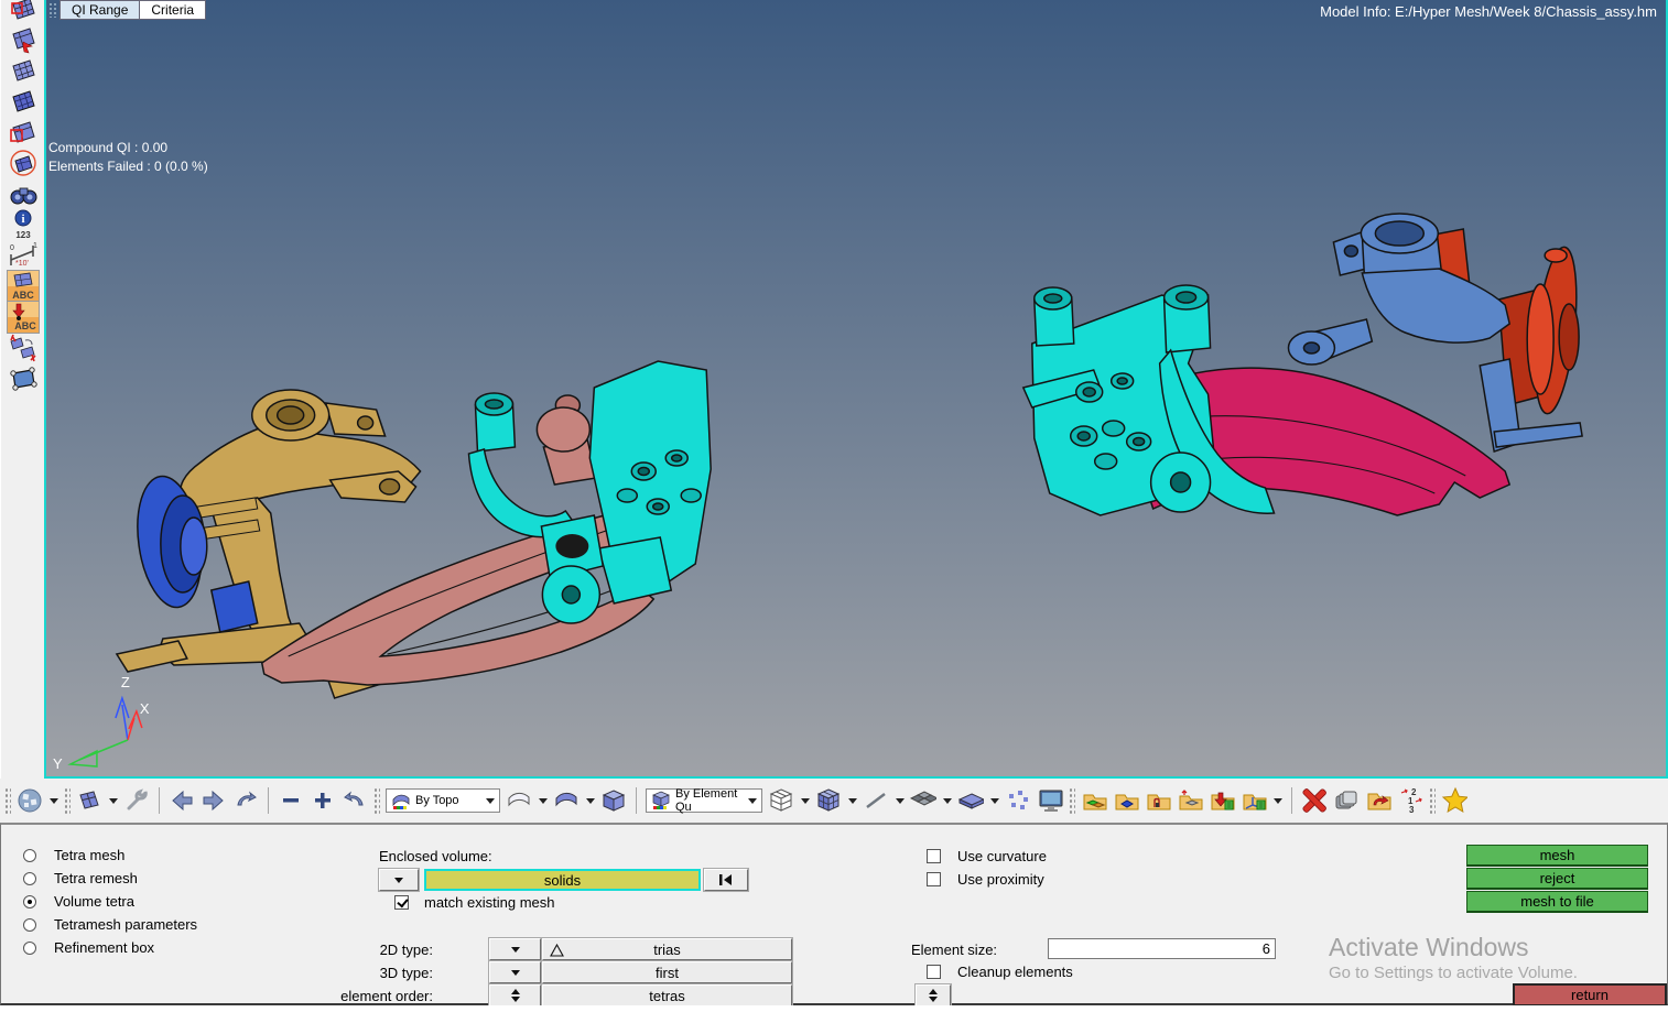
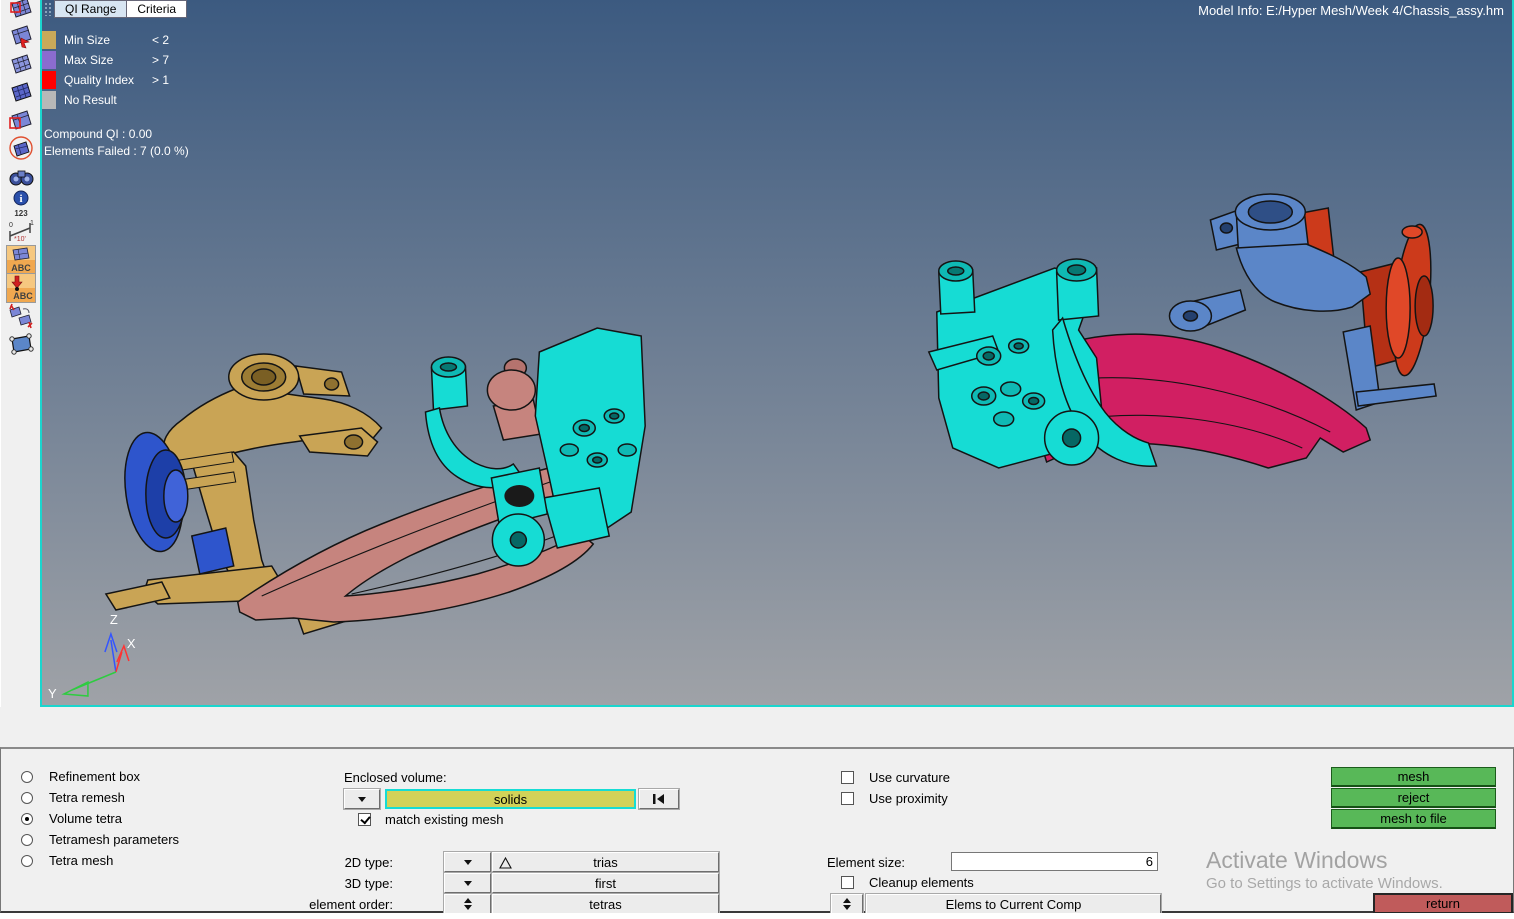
  i
  123
  ABC
  ABC
  Z
  X
  Y
  QI Range
  Criteria
+ Min Size
+ < 2
+ Max Size
+ > 7
+ Quality Index
+ > 1
+ No Result
  Compound QI : 0.00
- Elements Failed : 0 (0.0 %)
+ Elements Failed : 7 (0.0 %)
- Model Info: E:/Hyper Mesh/Week 8/Chassis_assy.hm
+ Model Info: E:/Hyper Mesh/Week 4/Chassis_assy.hm
- By Topo
- By Element Qu
- 2
- 1
- 3
- Tetra mesh
+ Refinement box
  Tetra remesh
  Volume tetra
  Tetramesh parameters
- Refinement box
+ Tetra mesh
  Enclosed volume:
  solids
  match existing mesh
  2D type:
  trias
  3D type:
  first
  element order:
  tetras
  Use curvature
  Use proximity
  Element size:
  6
  Cleanup elements
+ Elems to Current Comp
  mesh
  reject
  mesh to file
  Activate Windows
- Go to Settings to activate Volume.
+ Go to Settings to activate Windows.
  return
